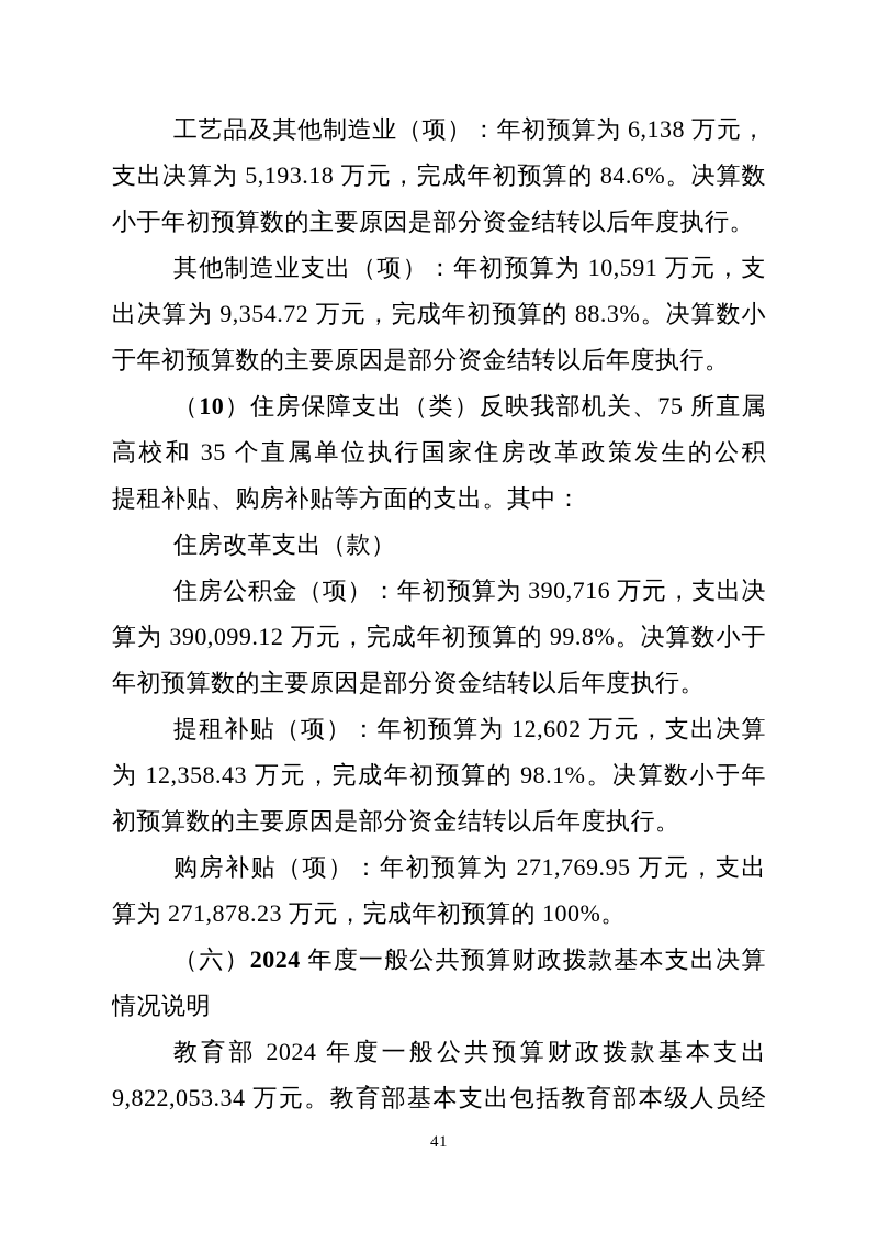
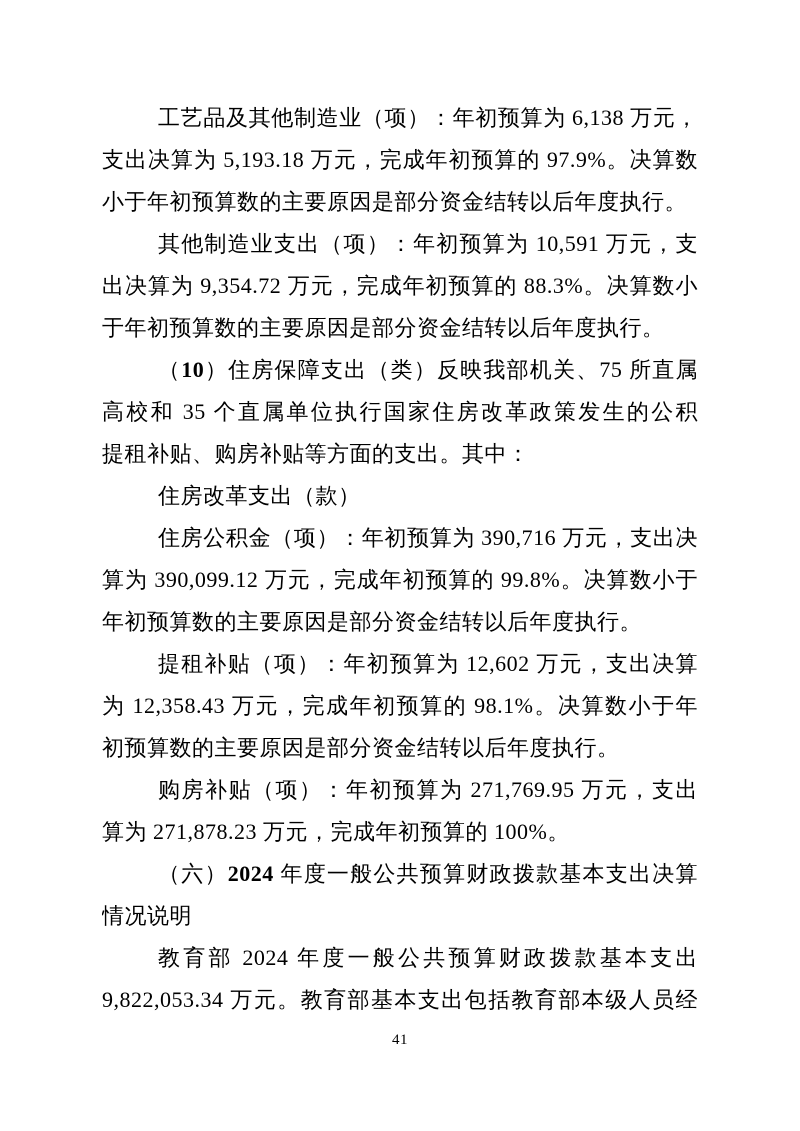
  工艺品及其他制造业（项）：年初预算为 6,138 万元，
- 支出决算为 5,193.18 万元，完成年初预算的 84.6%。决算数
+ 支出决算为 5,193.18 万元，完成年初预算的 97.9%。决算数
  小于年初预算数的主要原因是部分资金结转以后年度执行。
  其他制造业支出（项）：年初预算为 10,591 万元，支
  出决算为 9,354.72 万元，完成年初预算的 88.3%。决算数小
  于年初预算数的主要原因是部分资金结转以后年度执行。
  （10）住房保障支出（类）反映我部机关、75 所直属
  高校和 35 个直属单位执行国家住房改革政策发生的公积
  提租补贴、购房补贴等方面的支出。其中：
  住房改革支出（款）
  住房公积金（项）：年初预算为 390,716 万元，支出决
  算为 390,099.12 万元，完成年初预算的 99.8%。决算数小于
  年初预算数的主要原因是部分资金结转以后年度执行。
  提租补贴（项）：年初预算为 12,602 万元，支出决算
  为 12,358.43 万元，完成年初预算的 98.1%。决算数小于年
  初预算数的主要原因是部分资金结转以后年度执行。
  购房补贴（项）：年初预算为 271,769.95 万元，支出
  算为 271,878.23 万元，完成年初预算的 100%。
  （六）2024 年度一般公共预算财政拨款基本支出决算
  情况说明
  教育部 2024 年度一般公共预算财政拨款基本支出
  9,822,053.34 万元。教育部基本支出包括教育部本级人员经
  41
